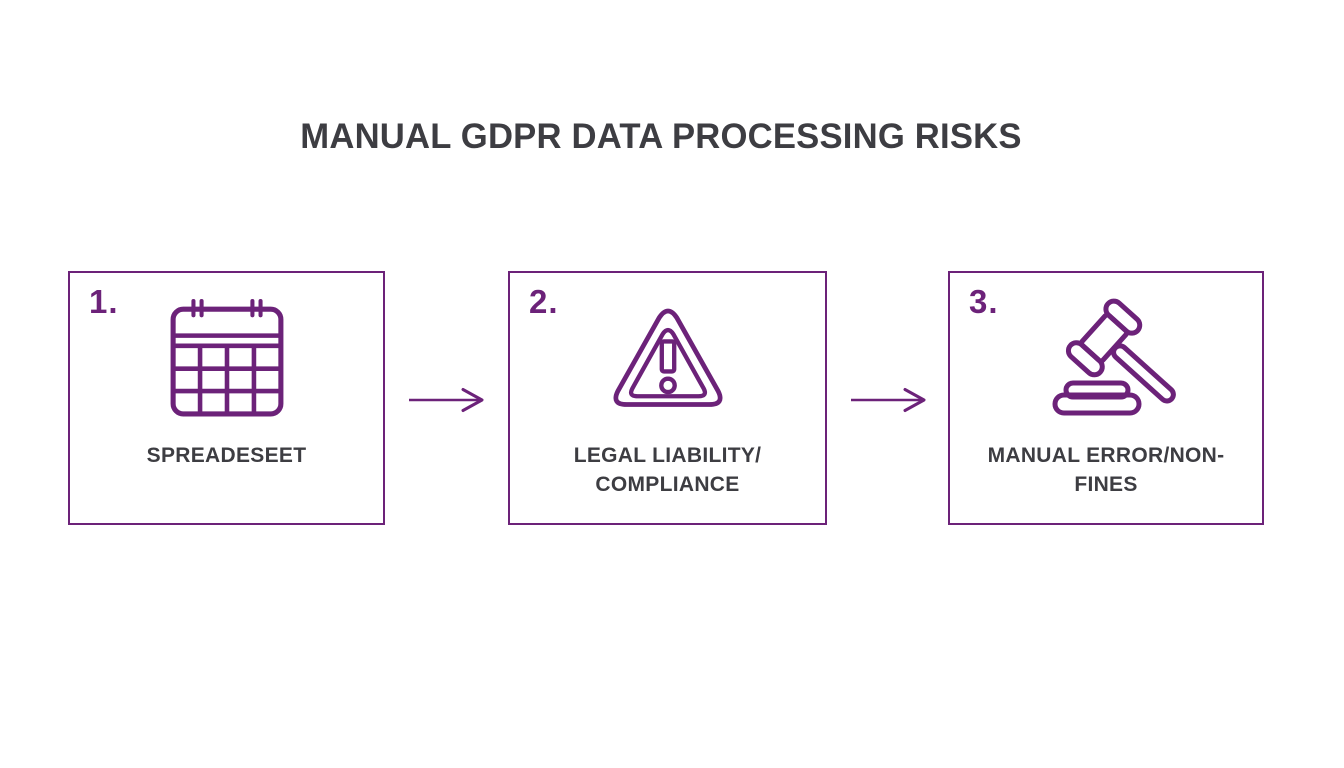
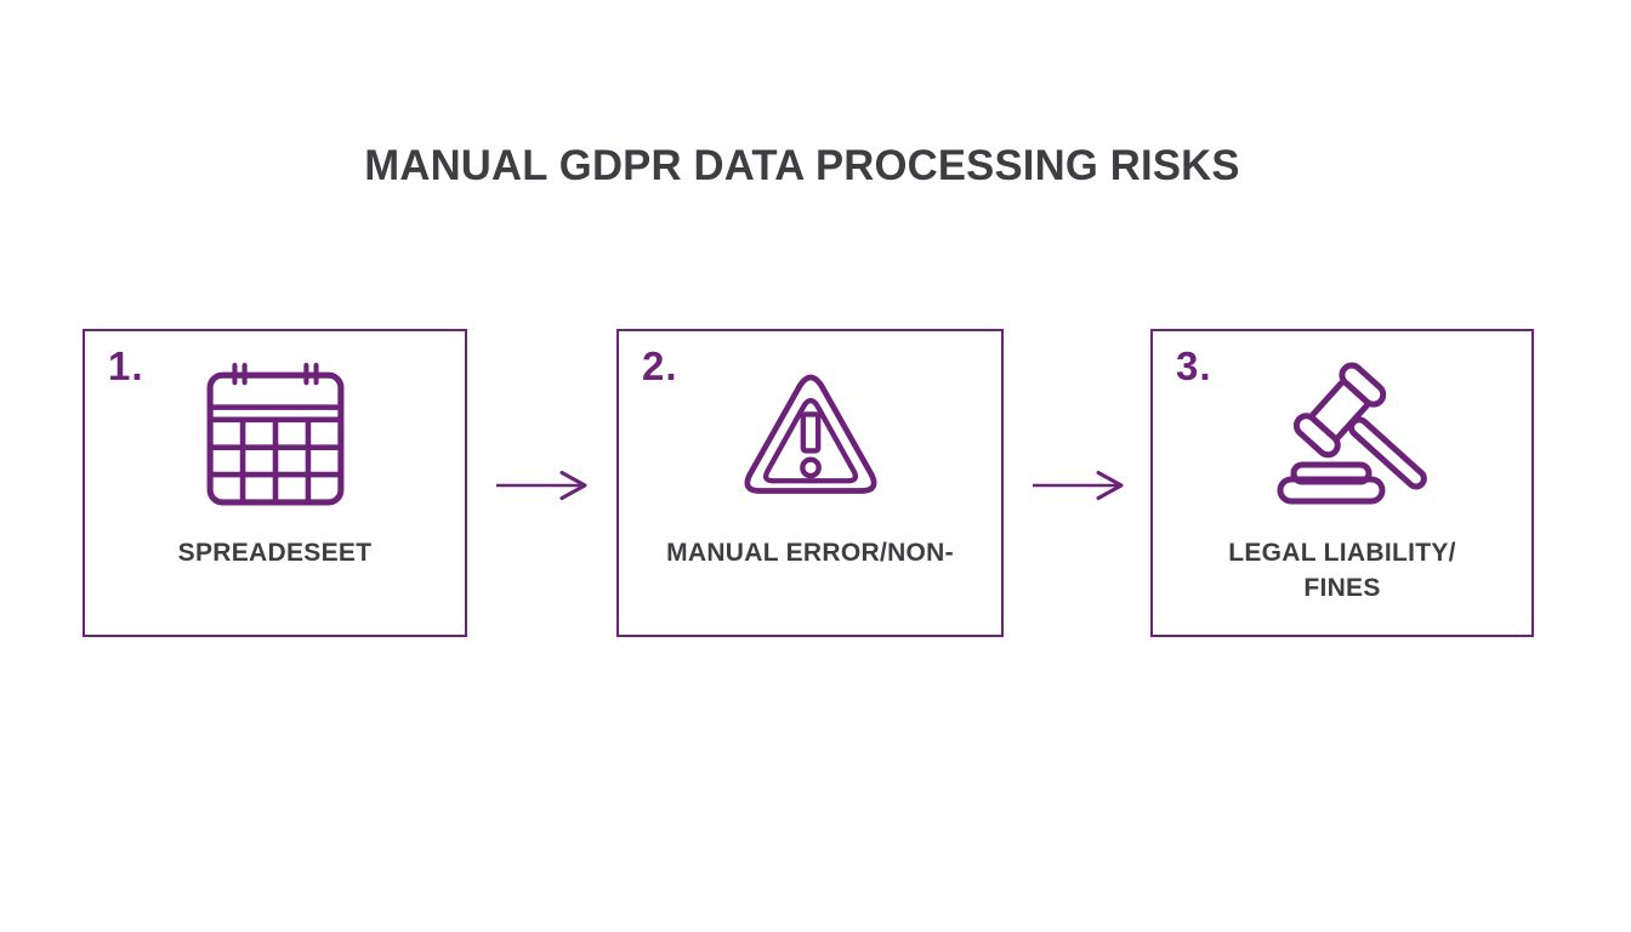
  MANUAL GDPR DATA PROCESSING RISKS
  1.
  SPREADESEET
  2.
- LEGAL LIABILITY/
+ MANUAL ERROR/NON-
- COMPLIANCE
  3.
- MANUAL ERROR/NON-
+ LEGAL LIABILITY/
  FINES
